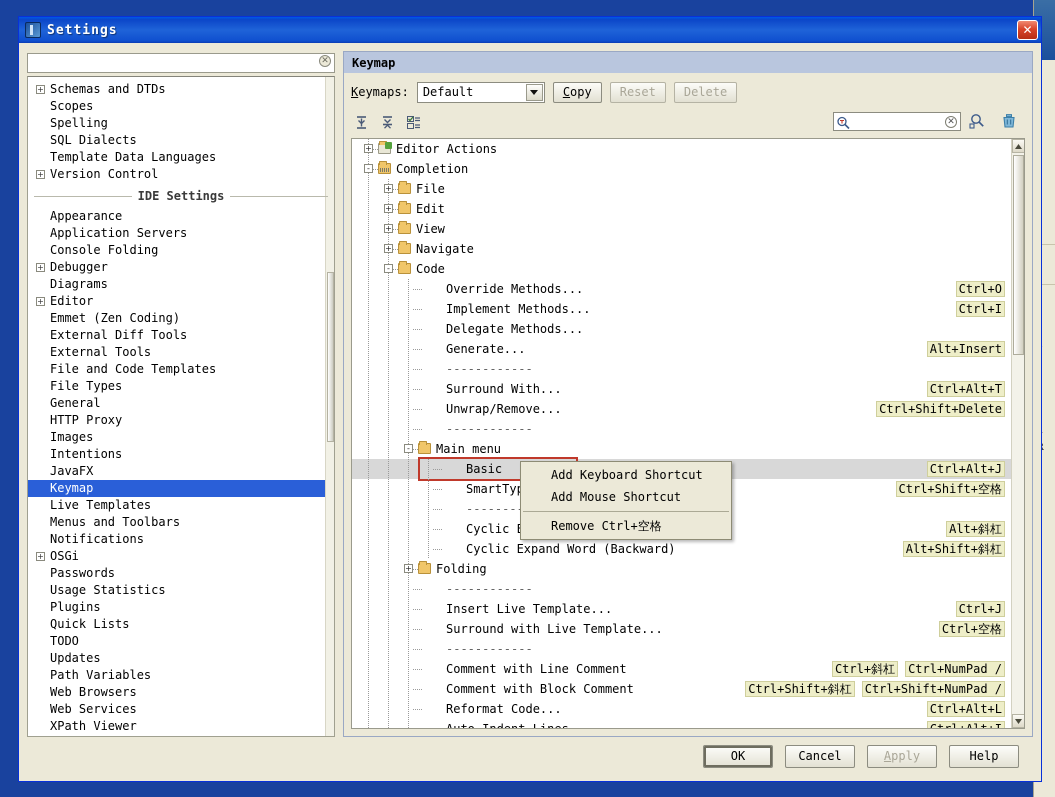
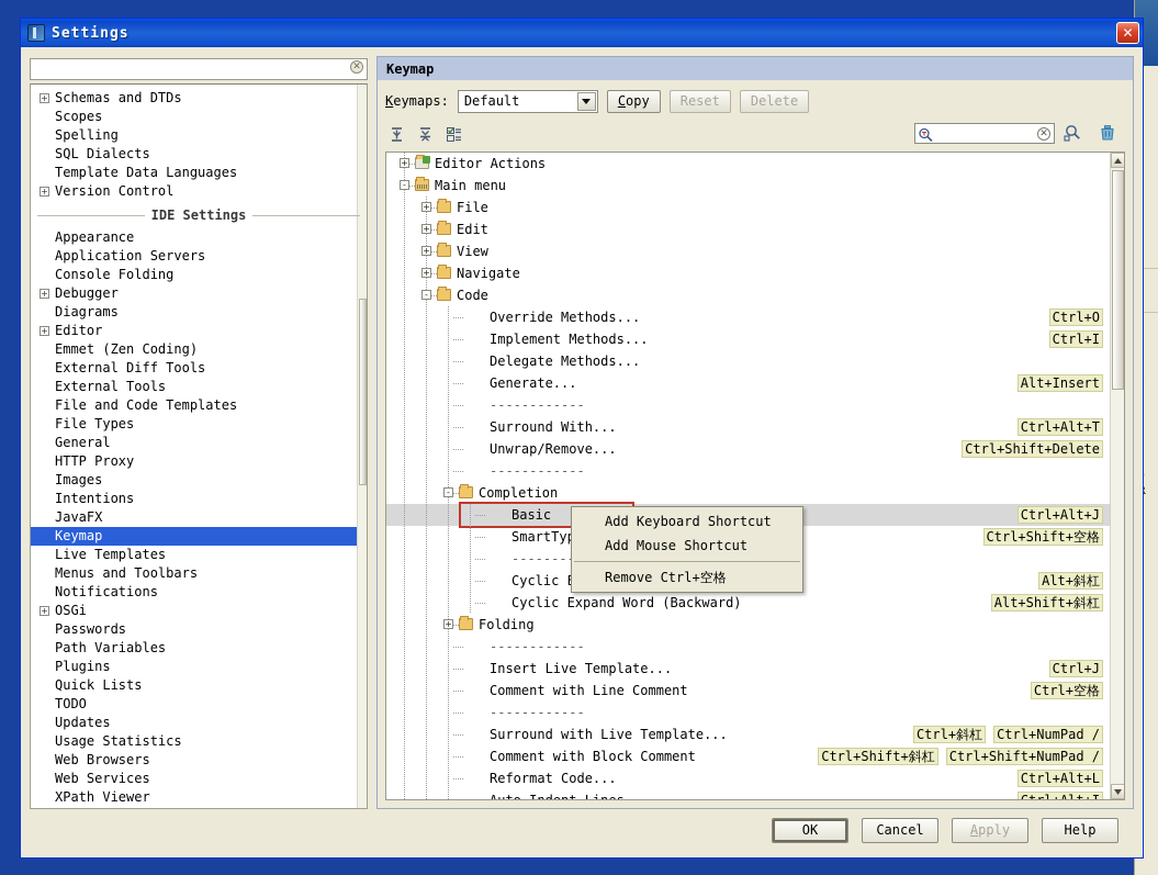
  Settings
  ✕
  ✕
  +
  Schemas and DTDs
  Scopes
  Spelling
  SQL Dialects
  Template Data Languages
  +
  Version Control
  IDE Settings
  Appearance
  Application Servers
  Console Folding
  +
  Debugger
  Diagrams
  +
  Editor
  Emmet (Zen Coding)
  External Diff Tools
  External Tools
  File and Code Templates
  File Types
  General
  HTTP Proxy
  Images
  Intentions
  JavaFX
  Keymap
  Live Templates
  Menus and Toolbars
  Notifications
  +
  OSGi
  Passwords
- Usage Statistics
+ Path Variables
  Plugins
  Quick Lists
  TODO
  Updates
- Path Variables
+ Usage Statistics
  Web Browsers
  Web Services
  XPath Viewer
  Keymap
  Keymaps:
  Default
  Copy
  Reset
  Delete
  ✕
  +
  Editor Actions
  -
- Completion
+ Main menu
  +
  File
  +
  Edit
  +
  View
  +
  Navigate
  -
  Code
  Override Methods...
  Ctrl+O
  Implement Methods...
  Ctrl+I
  Delegate Methods...
  Generate...
  Alt+Insert
  ------------
  Surround With...
  Ctrl+Alt+T
  Unwrap/Remove...
  Ctrl+Shift+Delete
  ------------
  -
- Main menu
+ Completion
  Basic
  Ctrl+Alt+J
  SmartTy
  Ctrl+Shift+空格
  Alt+斜杠
  Cyclic Expand Word (Backward)
  Alt+Shift+斜杠
  +
  Folding
  ------------
  Insert Live Template...
  Ctrl+J
- Surround with Live Template...
+ Comment with Line Comment
  Ctrl+空格
  ------------
- Comment with Line Comment
+ Surround with Live Template...
  Ctrl+斜杠
  Ctrl+NumPad /
  Comment with Block Comment
  Ctrl+Shift+斜杠
  Ctrl+Shift+NumPad /
  Reformat Code...
  Ctrl+Alt+L
  Add Keyboard Shortcut
  Add Mouse Shortcut
  Remove Ctrl+空格
  OK
  Cancel
  Apply
  Help
